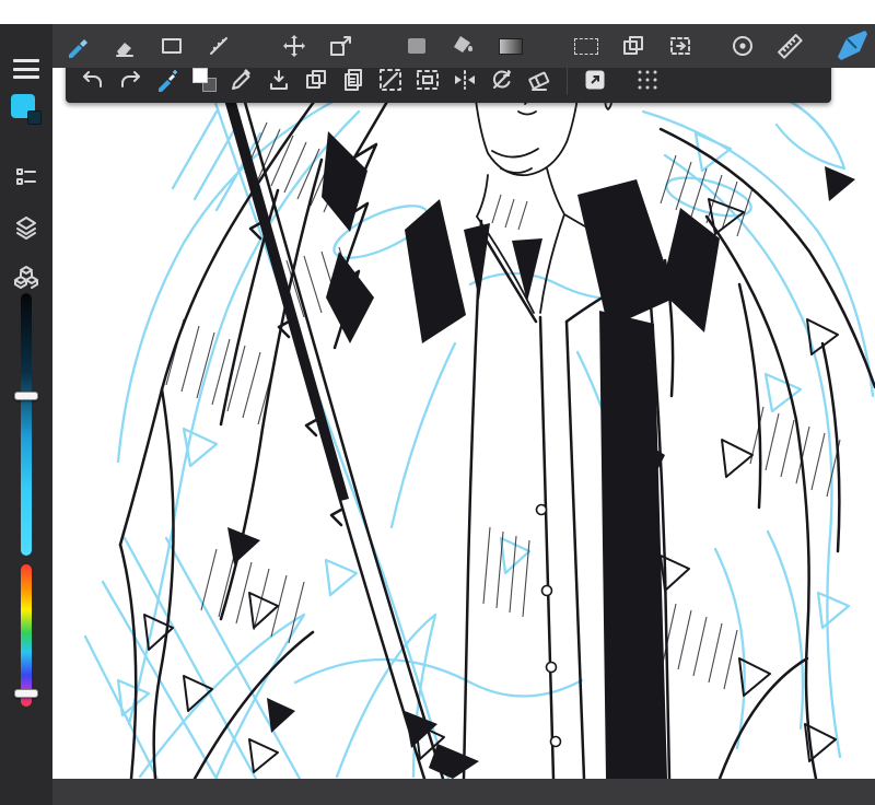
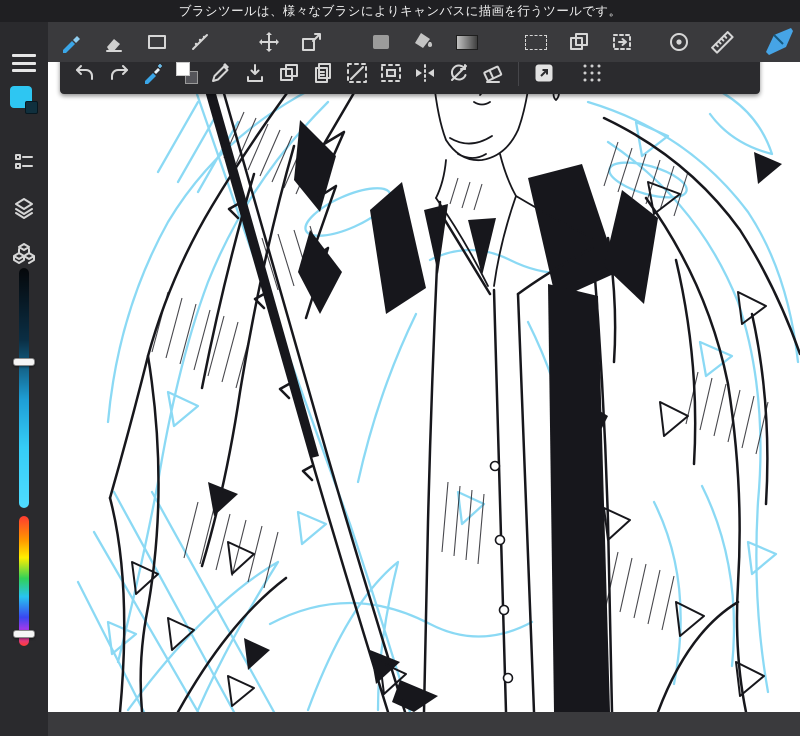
+ ブラシツールは、様々なブラシによりキャンバスに描画を行うツールです。
